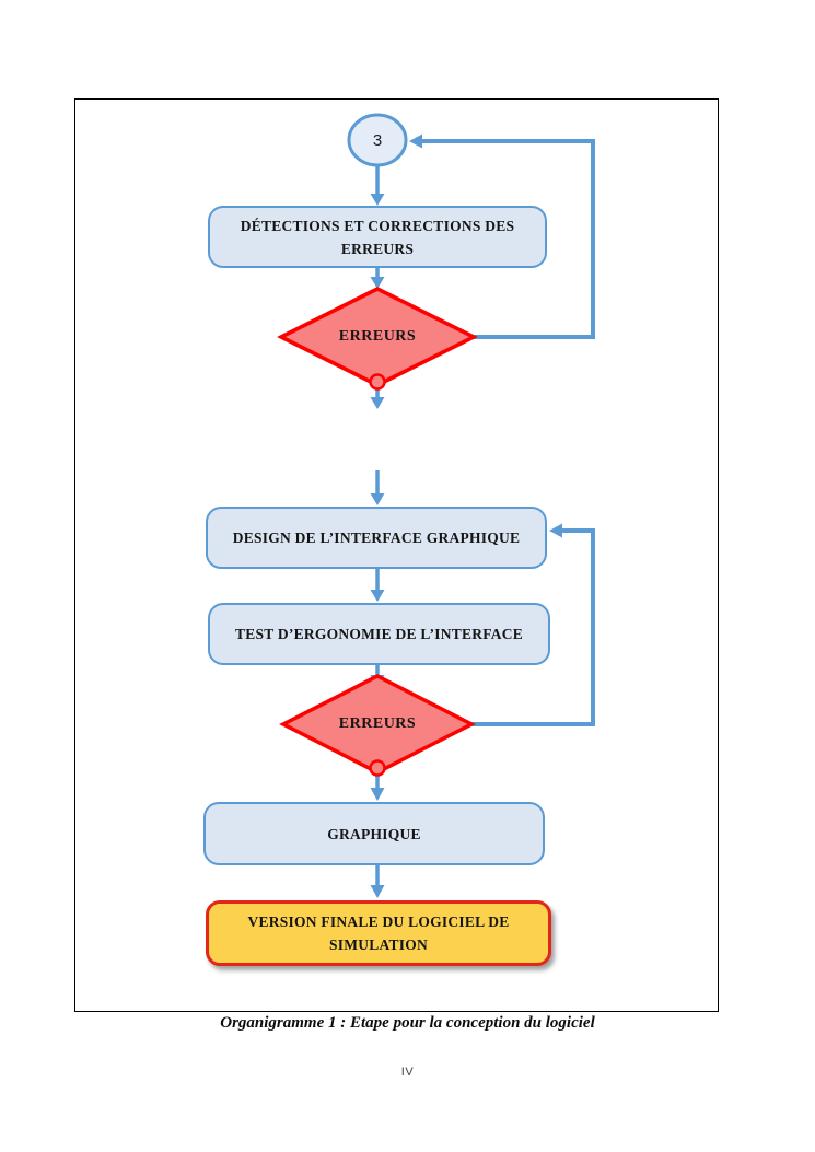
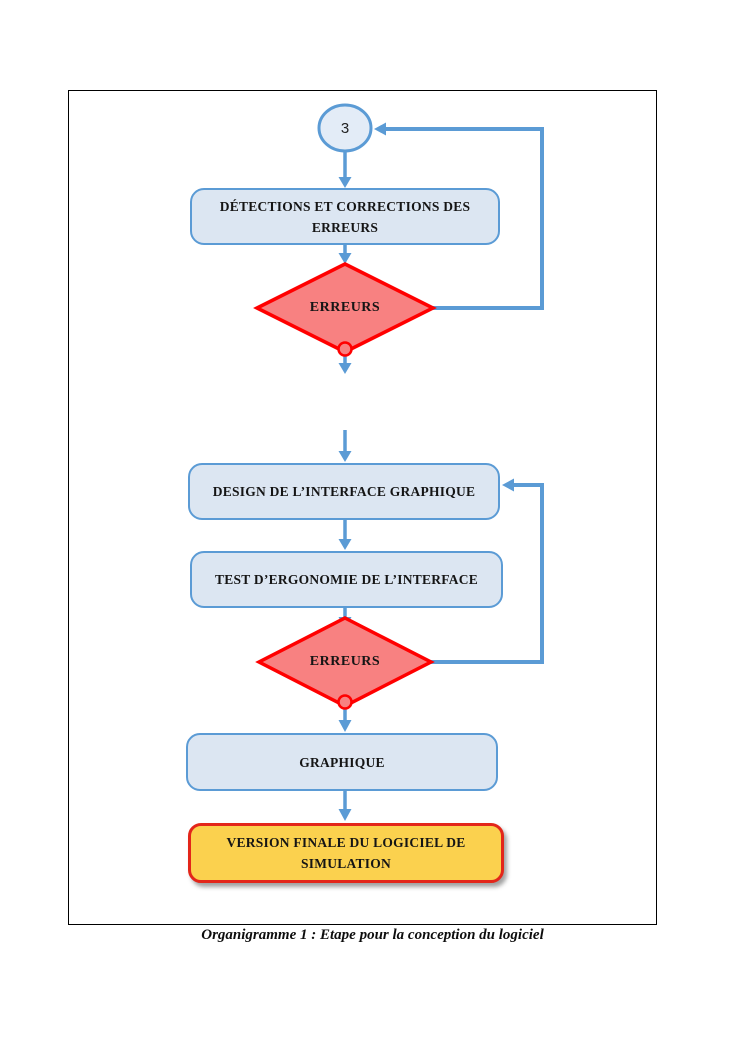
  3
  DÉTECTIONS ET CORRECTIONS DES
  ERREURS
  ERREURS
  DESIGN DE L’INTERFACE GRAPHIQUE
  TEST D’ERGONOMIE DE L’INTERFACE
  ERREURS
  GRAPHIQUE
  VERSION FINALE DU LOGICIEL DE
  SIMULATION
  Organigramme 1 : Etape pour la conception du logiciel
- IV
